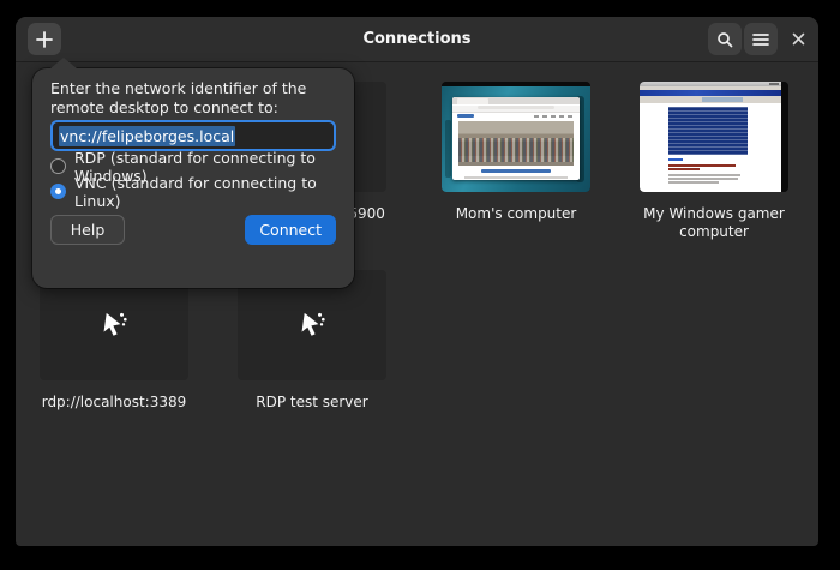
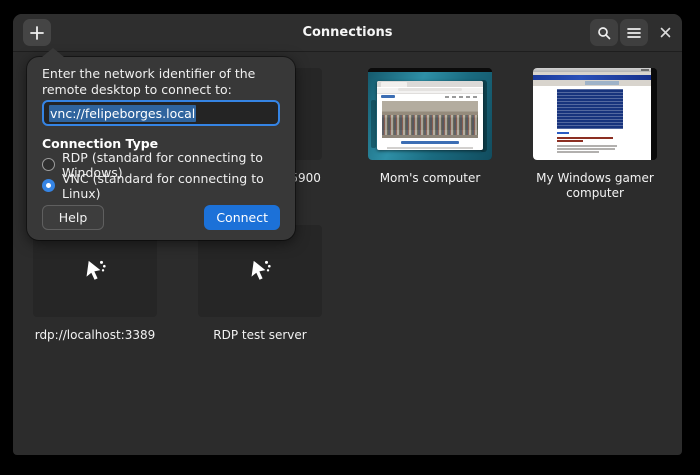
  Connections
  Mom's computer
  My Windows gamer computer
  rdp://localhost:3389
  RDP test server
  Enter the network identifier of the remote desktop to connect to:
  vnc://felipeborges.local
+ Connection Type
  RDP (standard for connecting to Windows)
  VNC (standard for connecting to Linux)
  Help
  Connect
